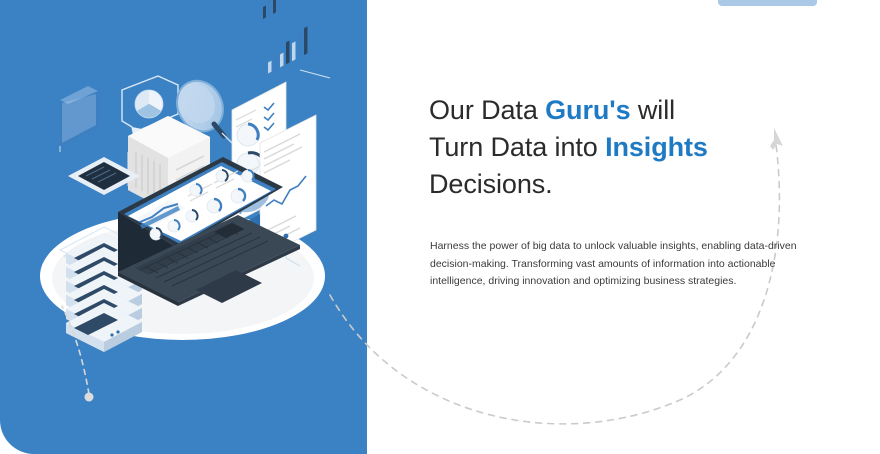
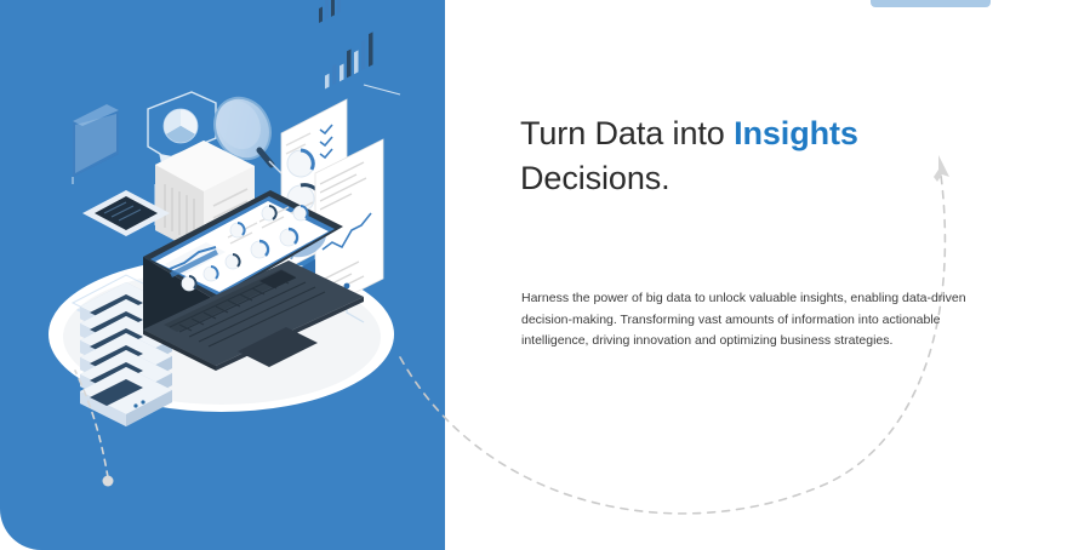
- Our Data Guru's will
  Turn Data into Insights
  Decisions.
  Harness the power of big data to unlock valuable insights, enabling data-driven decision-making. Transforming vast amounts of information into actionable intelligence, driving innovation and optimizing business strategies.
